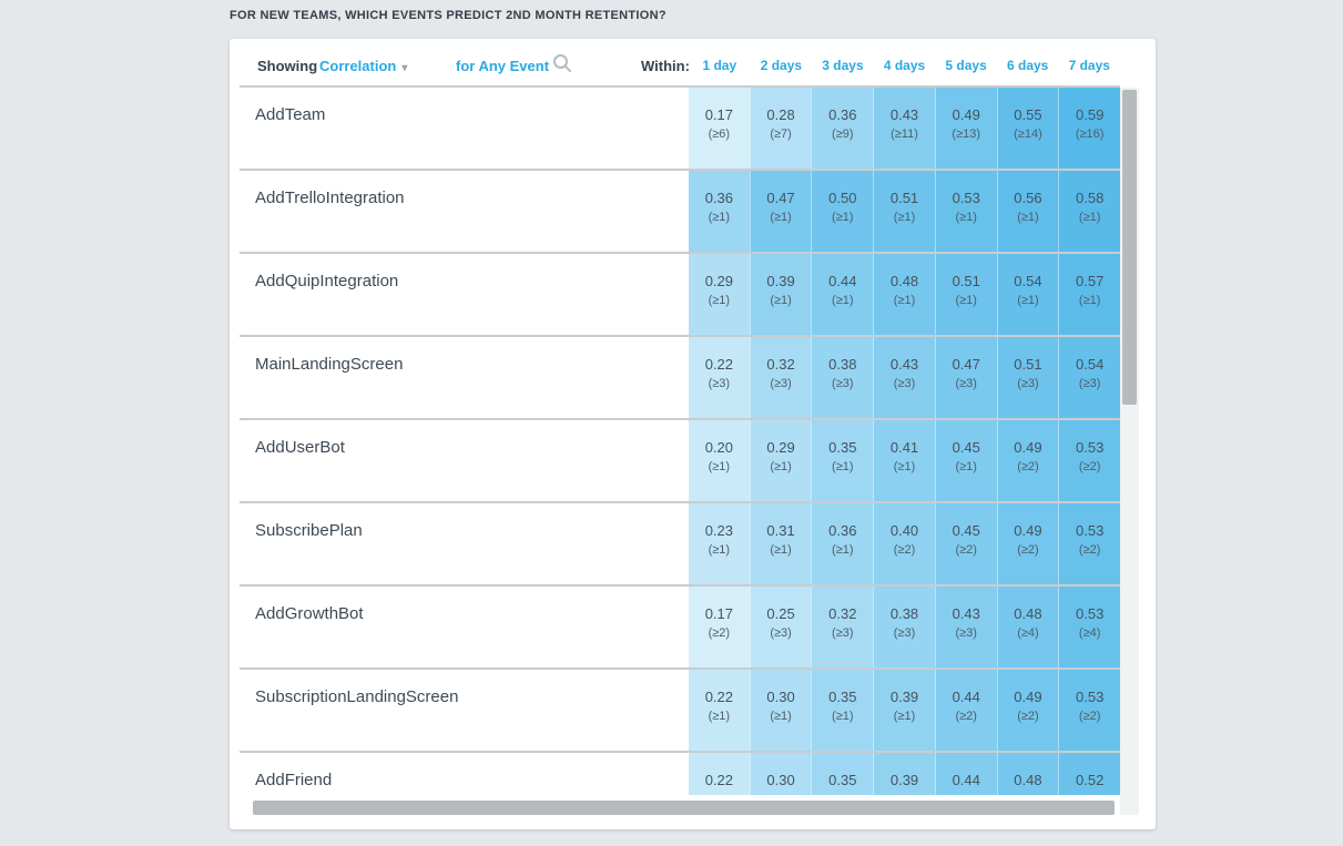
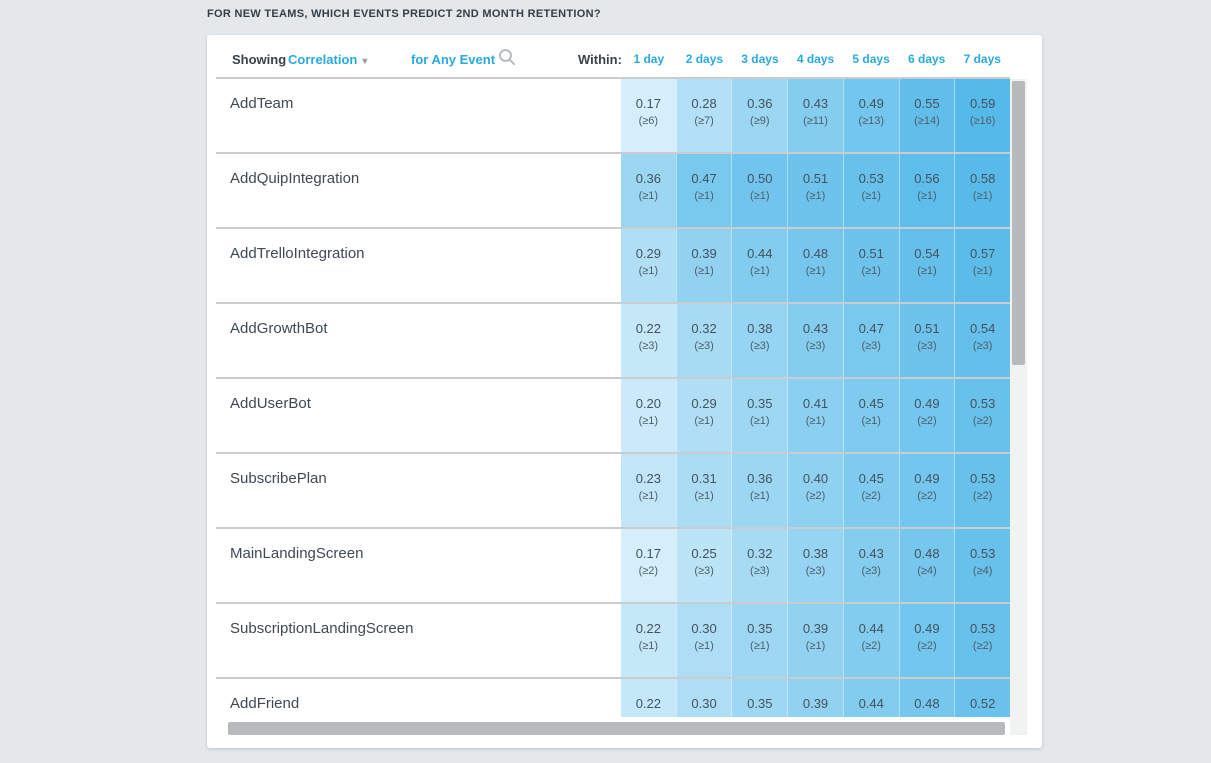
  FOR NEW TEAMS, WHICH EVENTS PREDICT 2ND MONTH RETENTION?
  Showing
  Correlation ▾
  for Any Event
  Within:
  1 day
  2 days
  3 days
  4 days
  5 days
  6 days
  7 days
  AddTeam
  0.17
  (≥6)
  0.28
  (≥7)
  0.36
  (≥9)
  0.43
  (≥11)
  0.49
  (≥13)
  0.55
  (≥14)
  0.59
  (≥16)
- AddTrelloIntegration
+ AddQuipIntegration
  0.36
  (≥1)
  0.47
  (≥1)
  0.50
  (≥1)
  0.51
  (≥1)
  0.53
  (≥1)
  0.56
  (≥1)
  0.58
  (≥1)
- AddQuipIntegration
+ AddTrelloIntegration
  0.29
  (≥1)
  0.39
  (≥1)
  0.44
  (≥1)
  0.48
  (≥1)
  0.51
  (≥1)
  0.54
  (≥1)
  0.57
  (≥1)
- MainLandingScreen
+ AddGrowthBot
  0.22
  (≥3)
  0.32
  (≥3)
  0.38
  (≥3)
  0.43
  (≥3)
  0.47
  (≥3)
  0.51
  (≥3)
  0.54
  (≥3)
  AddUserBot
  0.20
  (≥1)
  0.29
  (≥1)
  0.35
  (≥1)
  0.41
  (≥1)
  0.45
  (≥1)
  0.49
  (≥2)
  0.53
  (≥2)
  SubscribePlan
  0.23
  (≥1)
  0.31
  (≥1)
  0.36
  (≥1)
  0.40
  (≥2)
  0.45
  (≥2)
  0.49
  (≥2)
  0.53
  (≥2)
- AddGrowthBot
+ MainLandingScreen
  0.17
  (≥2)
  0.25
  (≥3)
  0.32
  (≥3)
  0.38
  (≥3)
  0.43
  (≥3)
  0.48
  (≥4)
  0.53
  (≥4)
  SubscriptionLandingScreen
  0.22
  (≥1)
  0.30
  (≥1)
  0.35
  (≥1)
  0.39
  (≥1)
  0.44
  (≥2)
  0.49
  (≥2)
  0.53
  (≥2)
  AddFriend
  0.22
  0.30
  0.35
  0.39
  0.44
  0.48
  0.52
